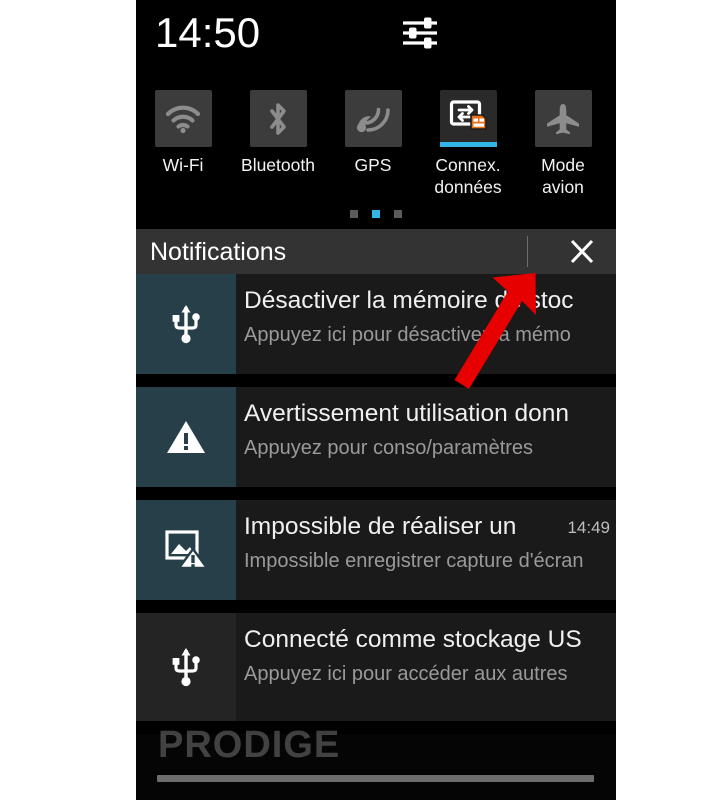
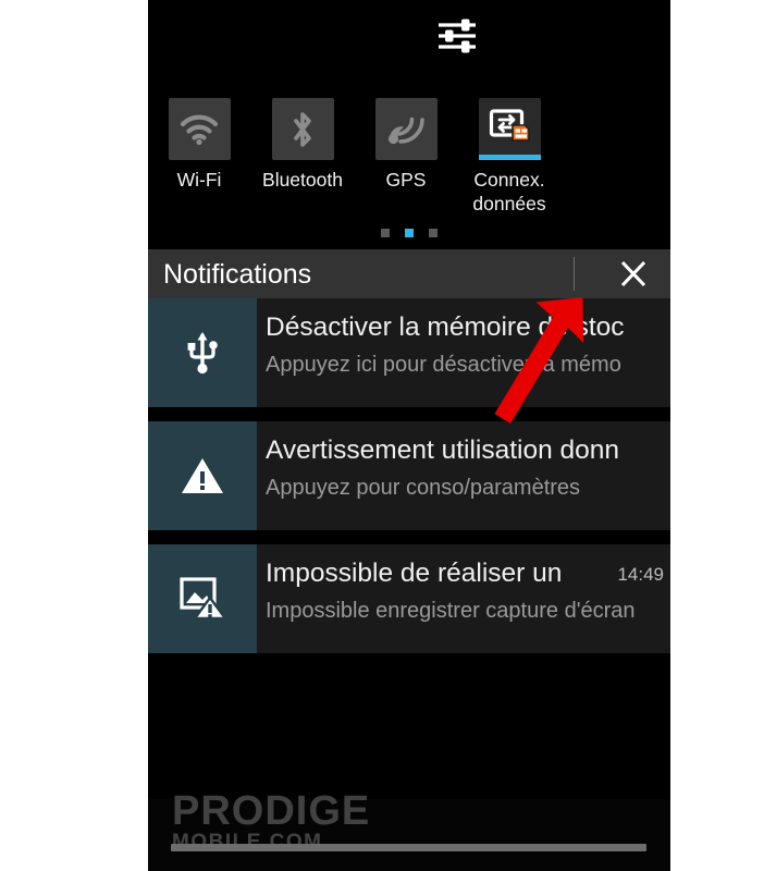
- 14:50
  Wi-Fi
  Bluetooth
  GPS
  Connex.
  données
- Mode
- avion
  Notifications
  Désactiver la mémoire dtoc
  Appuyez ici pour désactivea mémo
  Avertissement utilisation donn
  Appuyez pour conso/paramètres
  Impossible de réaliser un
  14:49
  Impossible enregistrer capture d'écran
- Connecté comme stockage US
- Appuyez ici pour accéder aux autres
  PRODIGE
+ MOBILE.COM
